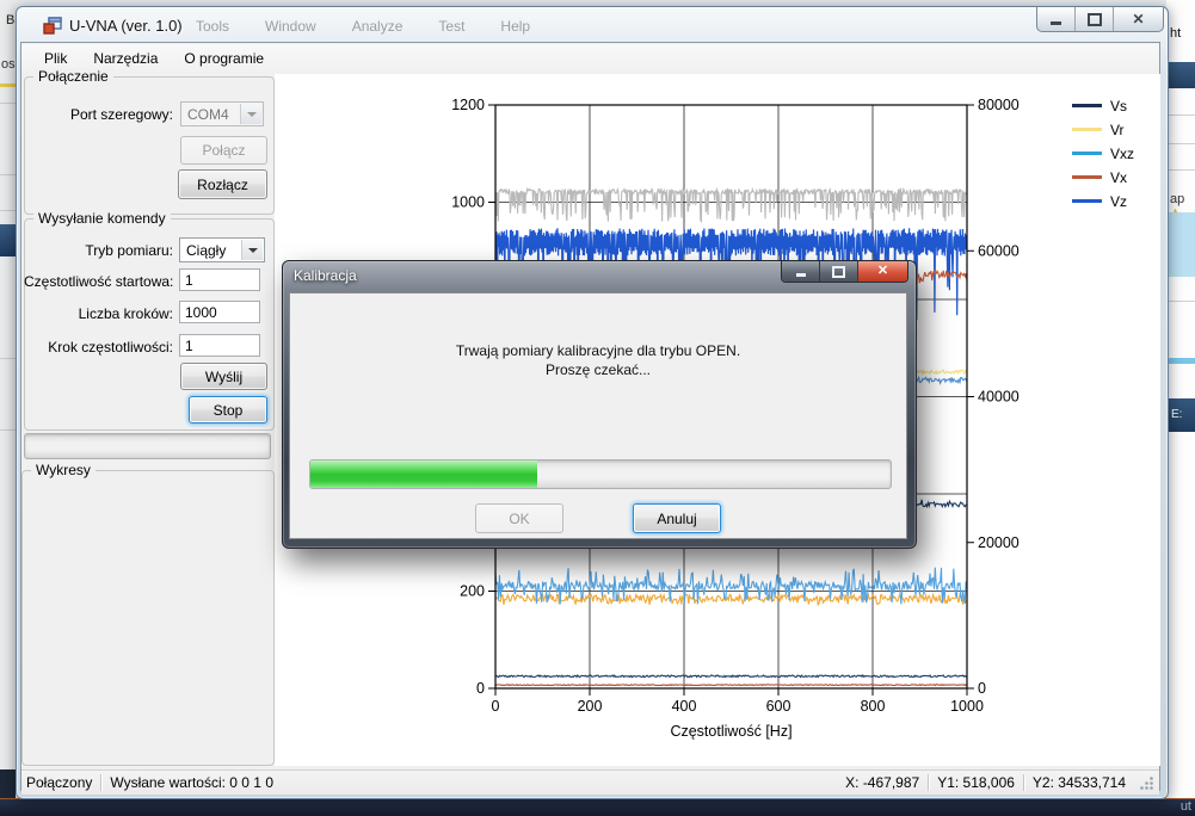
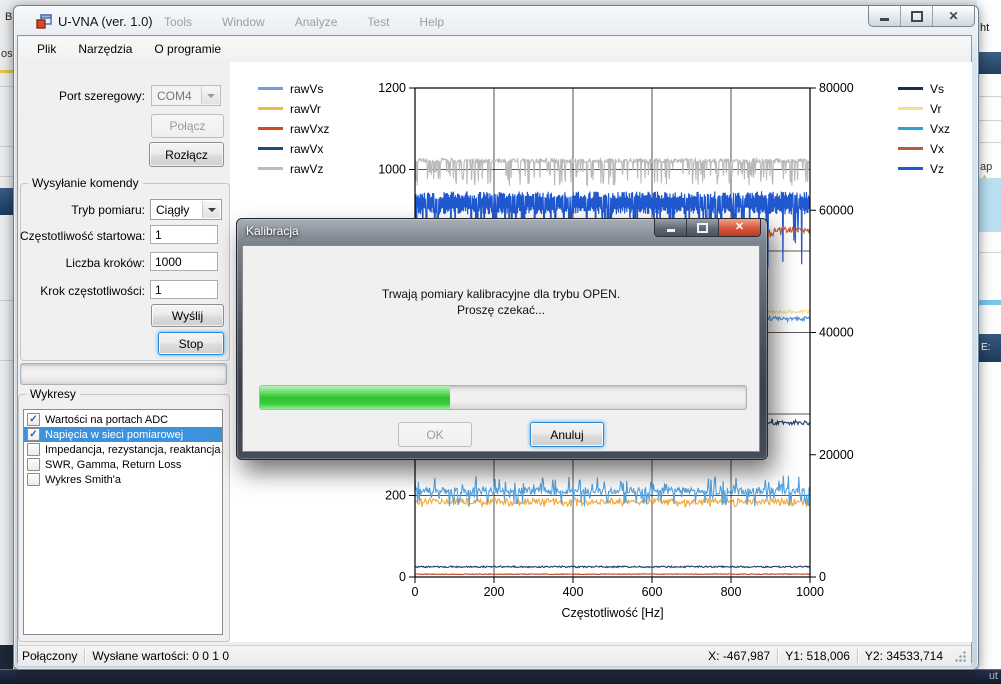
  os
  B
  ht
  ap
  ▲
  E:
  ut
  U-VNA (ver. 1.0)
  Tools
  Window
  Analyze
  Test
  Help
  ✕
  Plik
  Narzędzia
  O programie
- Połączenie
  Port szeregowy:
  COM4
  Połącz
  Rozłącz
  Wysyłanie komendy
  Tryb pomiaru:
  Ciągły
  Częstotliwość startowa:
  1
  Liczba kroków:
  1000
  Krok częstotliwości:
  1
  Wyślij
  Stop
  Wykresy
+ Wartości na portach ADC
+ Napięcia w sieci pomiarowej
+ Impedancja, rezystancja, reaktancja
+ SWR, Gamma, Return Loss
+ Wykres Smith'a
+ rawVs
+ rawVr
+ rawVxz
+ rawVx
+ rawVz
  Vs
  Vr
  Vxz
  Vx
  Vz
  0
  200
  1000
  1200
  0
  20000
  40000
  60000
  80000
  0
  200
  400
  600
  800
  1000
  Częstotliwość [Hz]
  Połączony
  Wysłane wartości: 0 0 1 0
  X: -467,987
  Y1: 518,006
  Y2: 34533,714
  Kalibracja
  ✕
  Trwają pomiary kalibracyjne dla trybu OPEN.
  Proszę czekać...
  OK
  Anuluj
